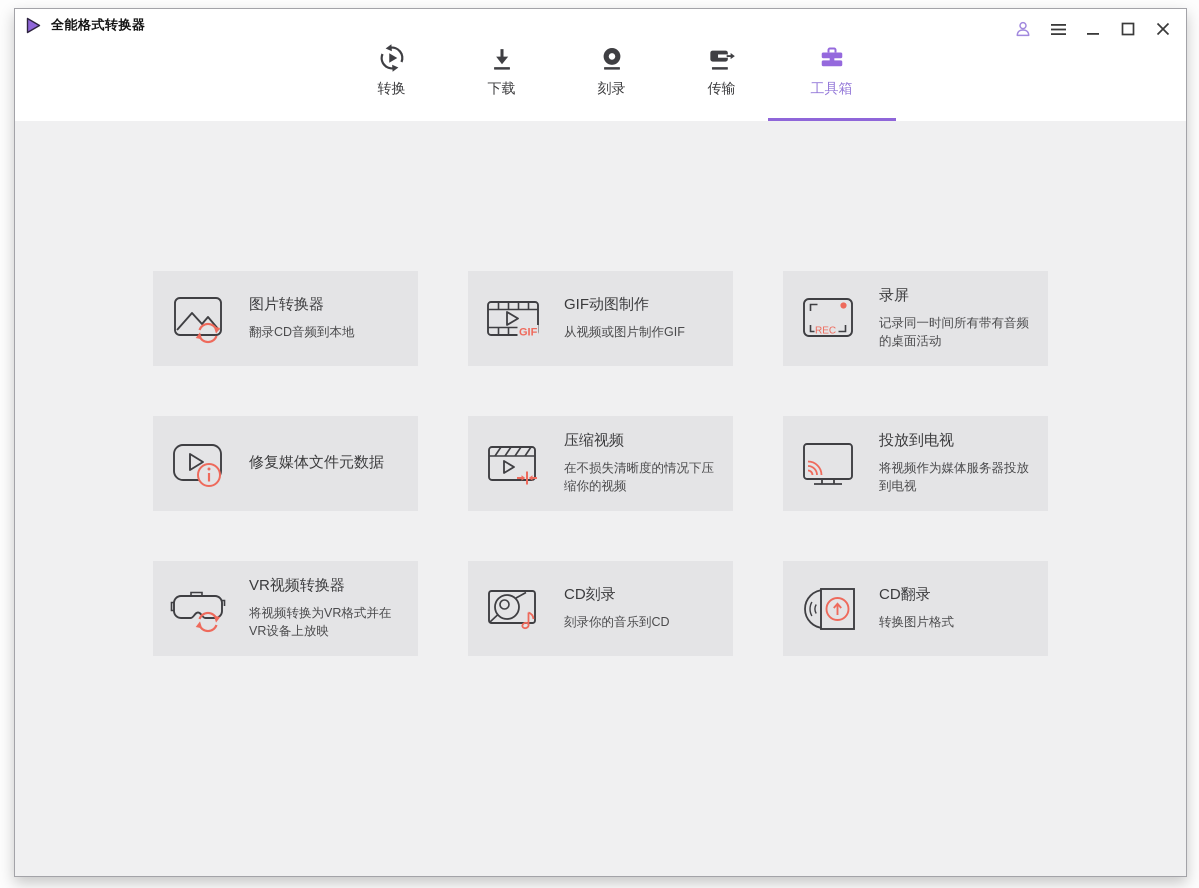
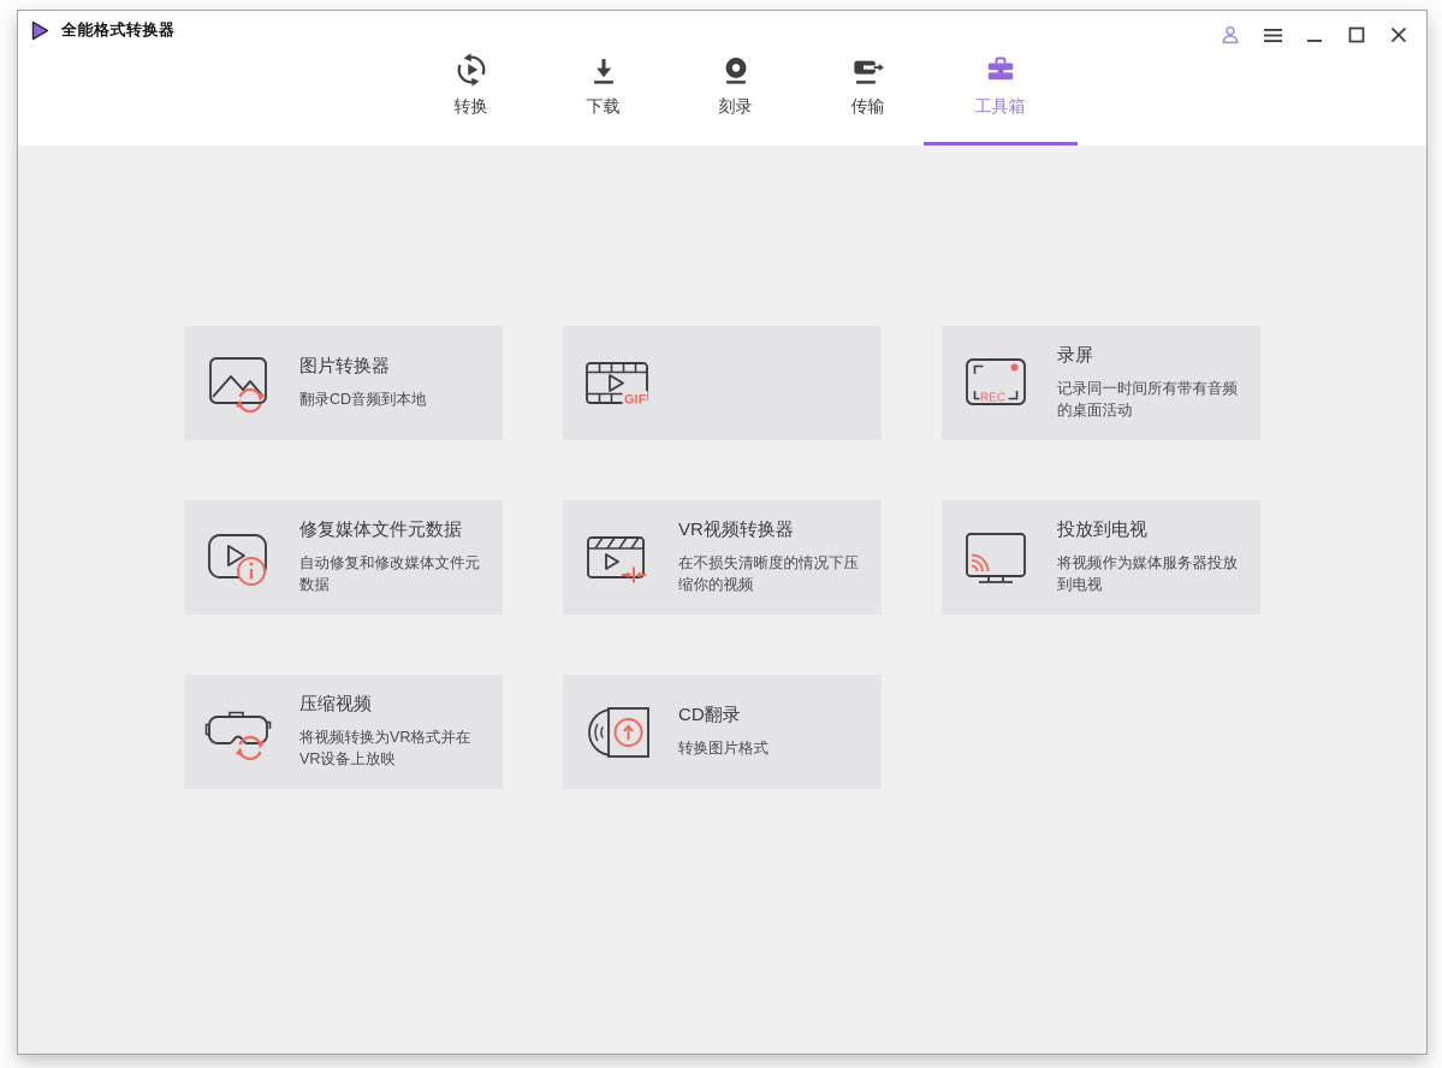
  全能格式转换器
  转换
  下载
  刻录
  传输
  工具箱
  图片转换器
  翻录CD音频到本地
  GIF
- GIF动图制作
- 从视频或图片制作GIF
  REC
  录屏
  记录同一时间所有带有音频的桌面活动
  修复媒体文件元数据
+ 自动修复和修改媒体文件元数据
- 压缩视频
+ VR视频转换器
  在不损失清晰度的情况下压缩你的视频
  投放到电视
  将视频作为媒体服务器投放到电视
- VR视频转换器
+ 压缩视频
  将视频转换为VR格式并在VR设备上放映
- CD刻录
- 刻录你的音乐到CD
  CD翻录
  转换图片格式
